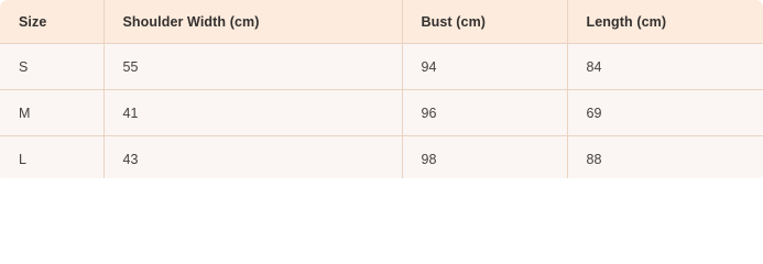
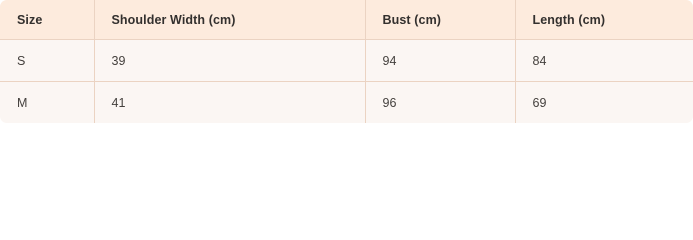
  Size	Shoulder Width (cm)	Bust (cm)	Length (cm)
- S	55	94	84
+ S	39	94	84
  M	41	96	69
- L	43	98	88
